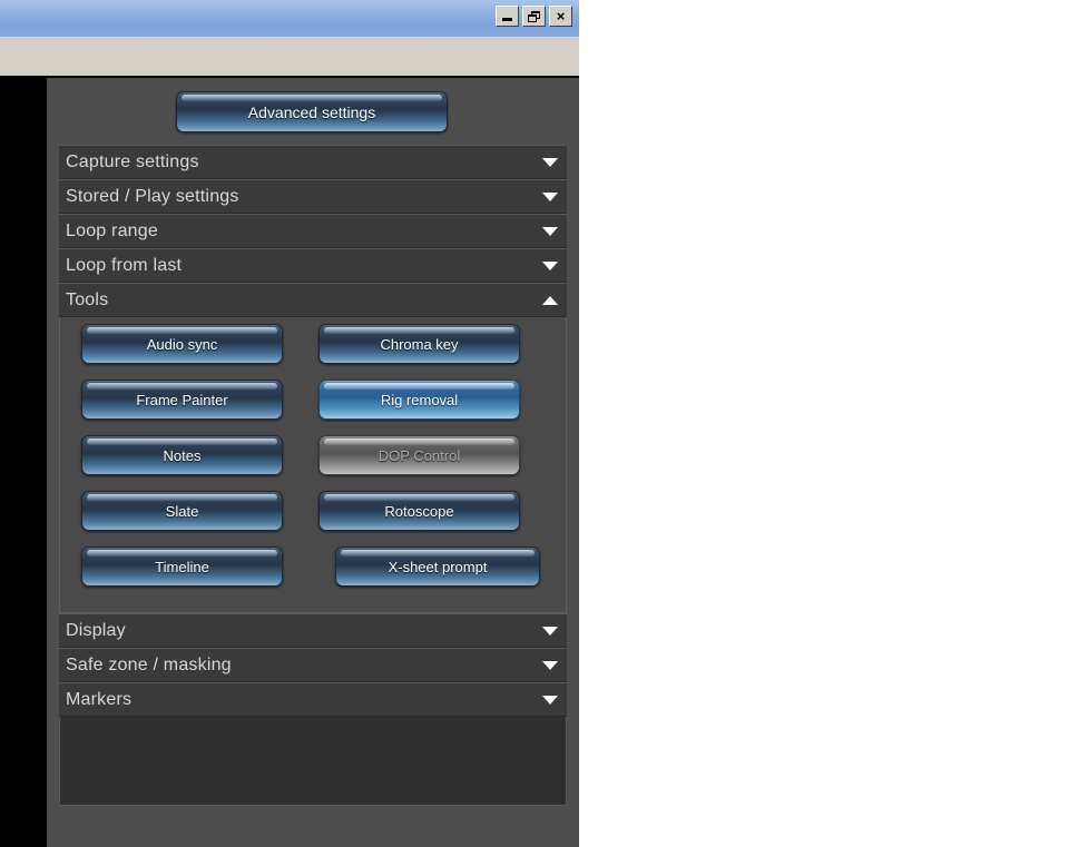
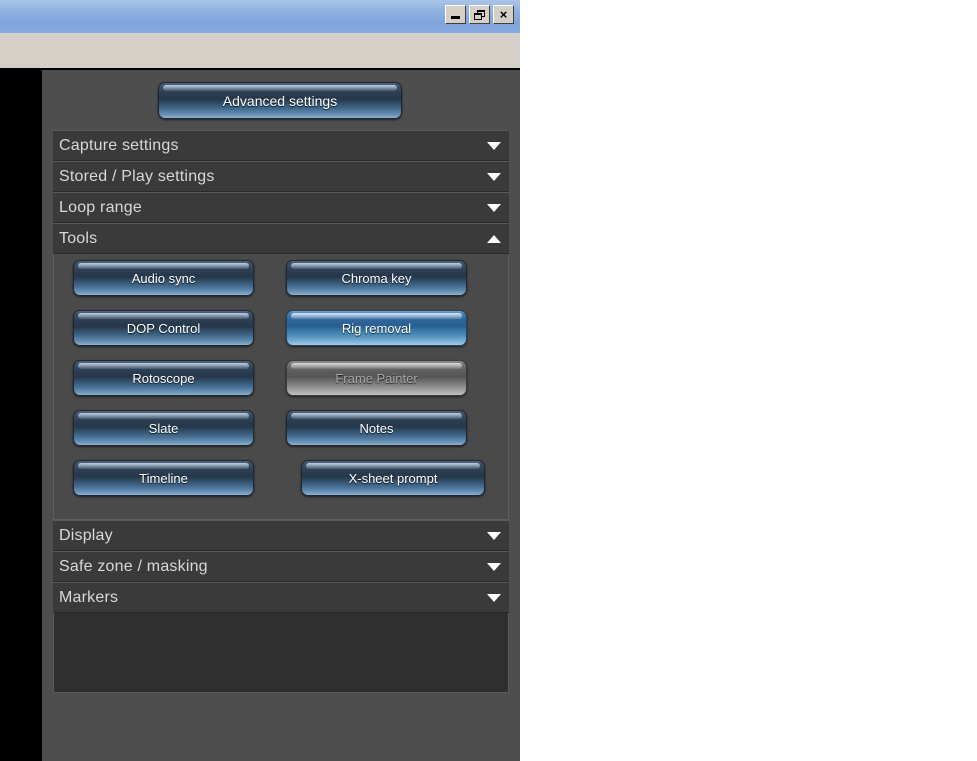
  ×
  Advanced settings
  Capture settings
  Stored / Play settings
  Loop range
- Loop from last
  Tools
  Audio sync
  Chroma key
- Frame Painter
+ DOP Control
  Rig removal
- Notes
+ Rotoscope
- DOP Control
+ Frame Painter
  Slate
- Rotoscope
+ Notes
  Timeline
  X-sheet prompt
  Display
  Safe zone / masking
  Markers
